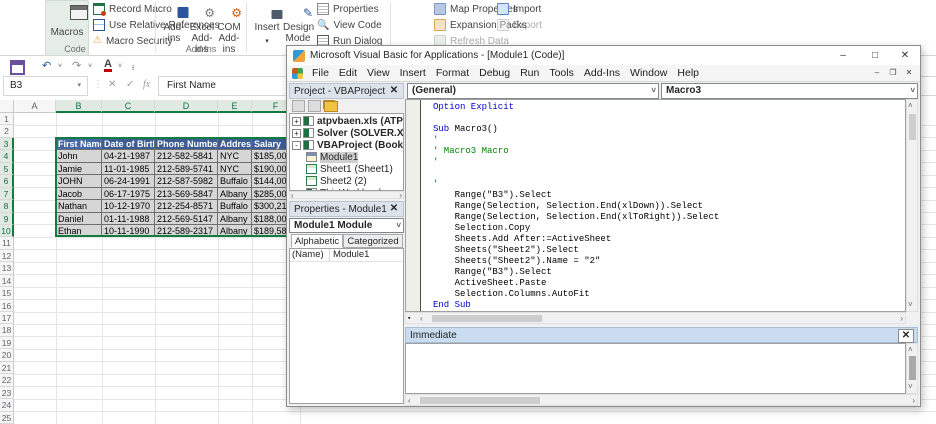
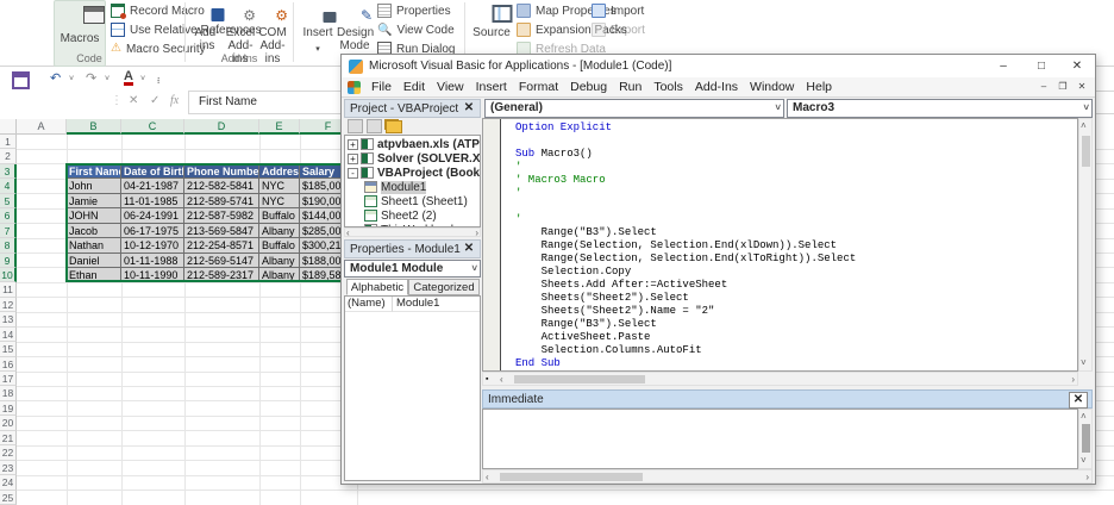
  Macros
  Record Mcro
  Use Relatve References
  ⚠
  Macro Security
  Code
  Add-ins
  ⚙
  Excel Add-ins
  ⚙
  COM Add-ins
  Add-ins
  Insert
  ✎
  Design Mode
  Properties
  🔍
  View Code
  Run Dialog
+ Source
  Expansion Packs
  Refresh Data
  Import
  Export
  ↶
  ↷
  A
  ᎒
- B3
  ⋮
  ✕
  ✓
  fx
  First Name
  A
  B
  C
  D
  E
  F
  1
  2
  3
  4
  5
  6
  7
  8
  9
  10
  11
  12
  13
  14
  15
  16
  17
  18
  19
  20
  21
  22
  23
  24
  25
  First Nam
  Date of Birt
  Phone Numbe
  Addres
  Salary
  John
  04-21-1987
  212-582-5841
  NYC
  $185,00
  Jamie
  11-01-1985
  212-589-5741
  NYC
  $190,00
  JOHN
  06-24-1991
  212-587-5982
  Buffalo
  $144,00
  Jacob
  06-17-1975
  213-569-5847
  Albany
  $285,00
  Nathan
  10-12-1970
  212-254-8571
  Buffalo
  $300,21
  Daniel
  01-11-1988
  212-569-5147
  Albany
  $188,00
  Ethan
  10-11-1990
  212-589-2317
  Albany
  $189,58
  Microsoft Visual Basic for Applications - [Module1 (Code)]
  –
  □
  ✕
  File
  Edit
  View
  Insert
  Format
  Debug
  Run
  Tools
  Add-Ins
  Window
  Help
  –
  ❐
  ✕
  Project - VBAProject
  ✕
  +
  atpvbaen.xls (ATP
  +
  Solver (SOLVER.X
  -
  VBAProject (Book
  Module1
  Sheet1 (Sheet1)
  Sheet2 (2)
  ‹
  ›
  Properties - Module1
  ✕
  Module1 Module
  ˅
  (Name)
  Module1
  (General)
  ˅
  Macro3
  ˅
  Option Explicit
  Sub Macro3()
  '
  ' Macro3 Macro
  '
  '
  Range("B3").Select
  Range(Selection, Selection.End(xlDown)).Select
  Range(Selection, Selection.End(xlToRight)).Select
  Selection.Copy
  Sheets.Add After:=ActiveSheet
  Sheets("Sheet2").Select
  Sheets("Sheet2").Name = "2"
  Range("B3").Select
  ActiveSheet.Paste
  Selection.Columns.AutoFit
  End Sub
  ˄
  ˅
  ‹
  ›
  Immediate
  ✕
  ˄
  ˅
  ‹
  ›
  Alphabetic
  Categorized
